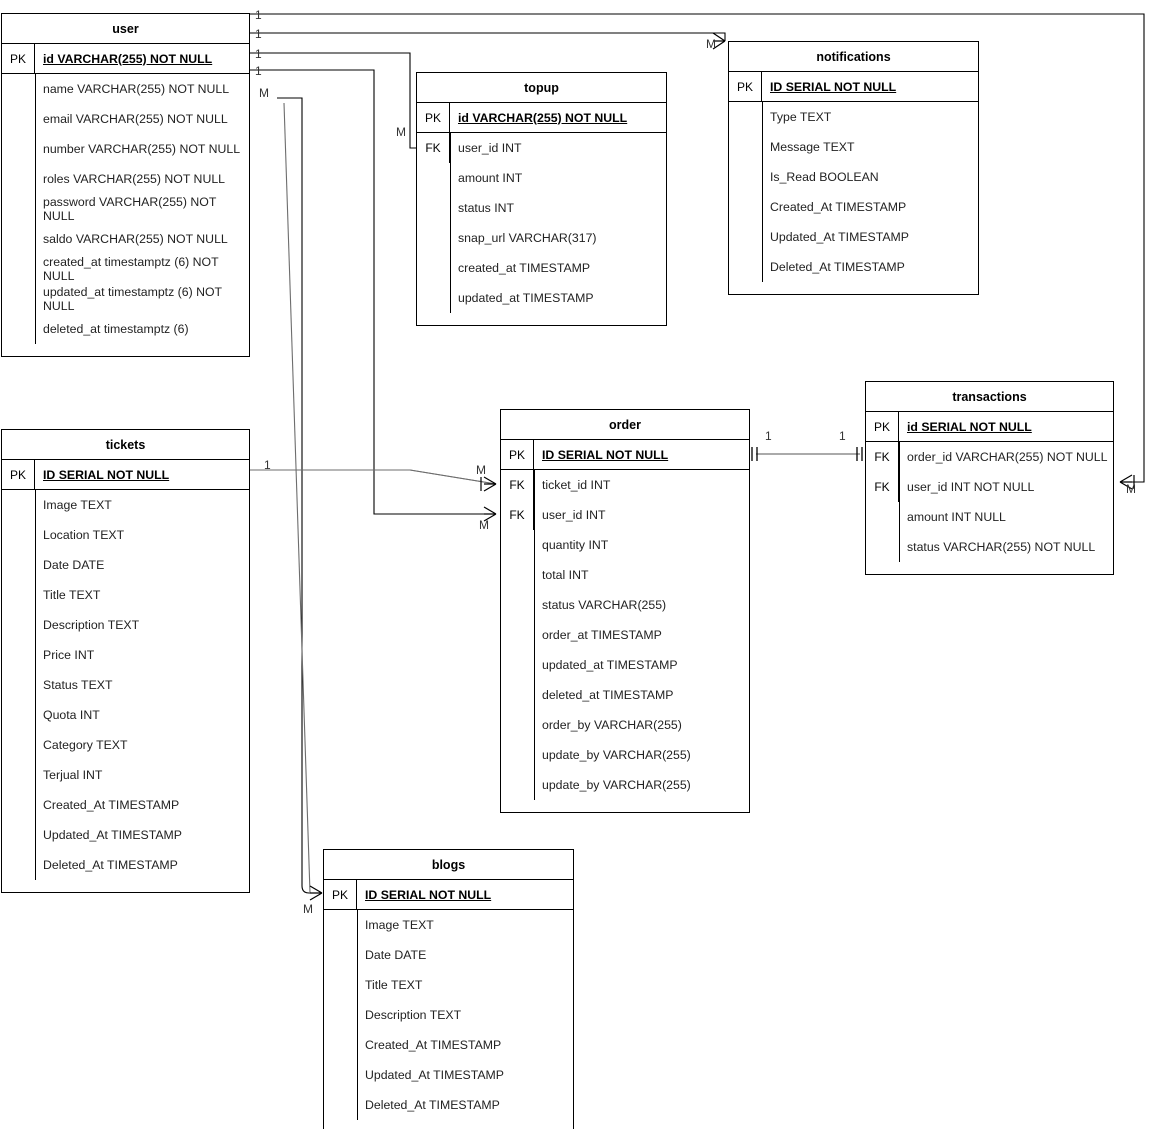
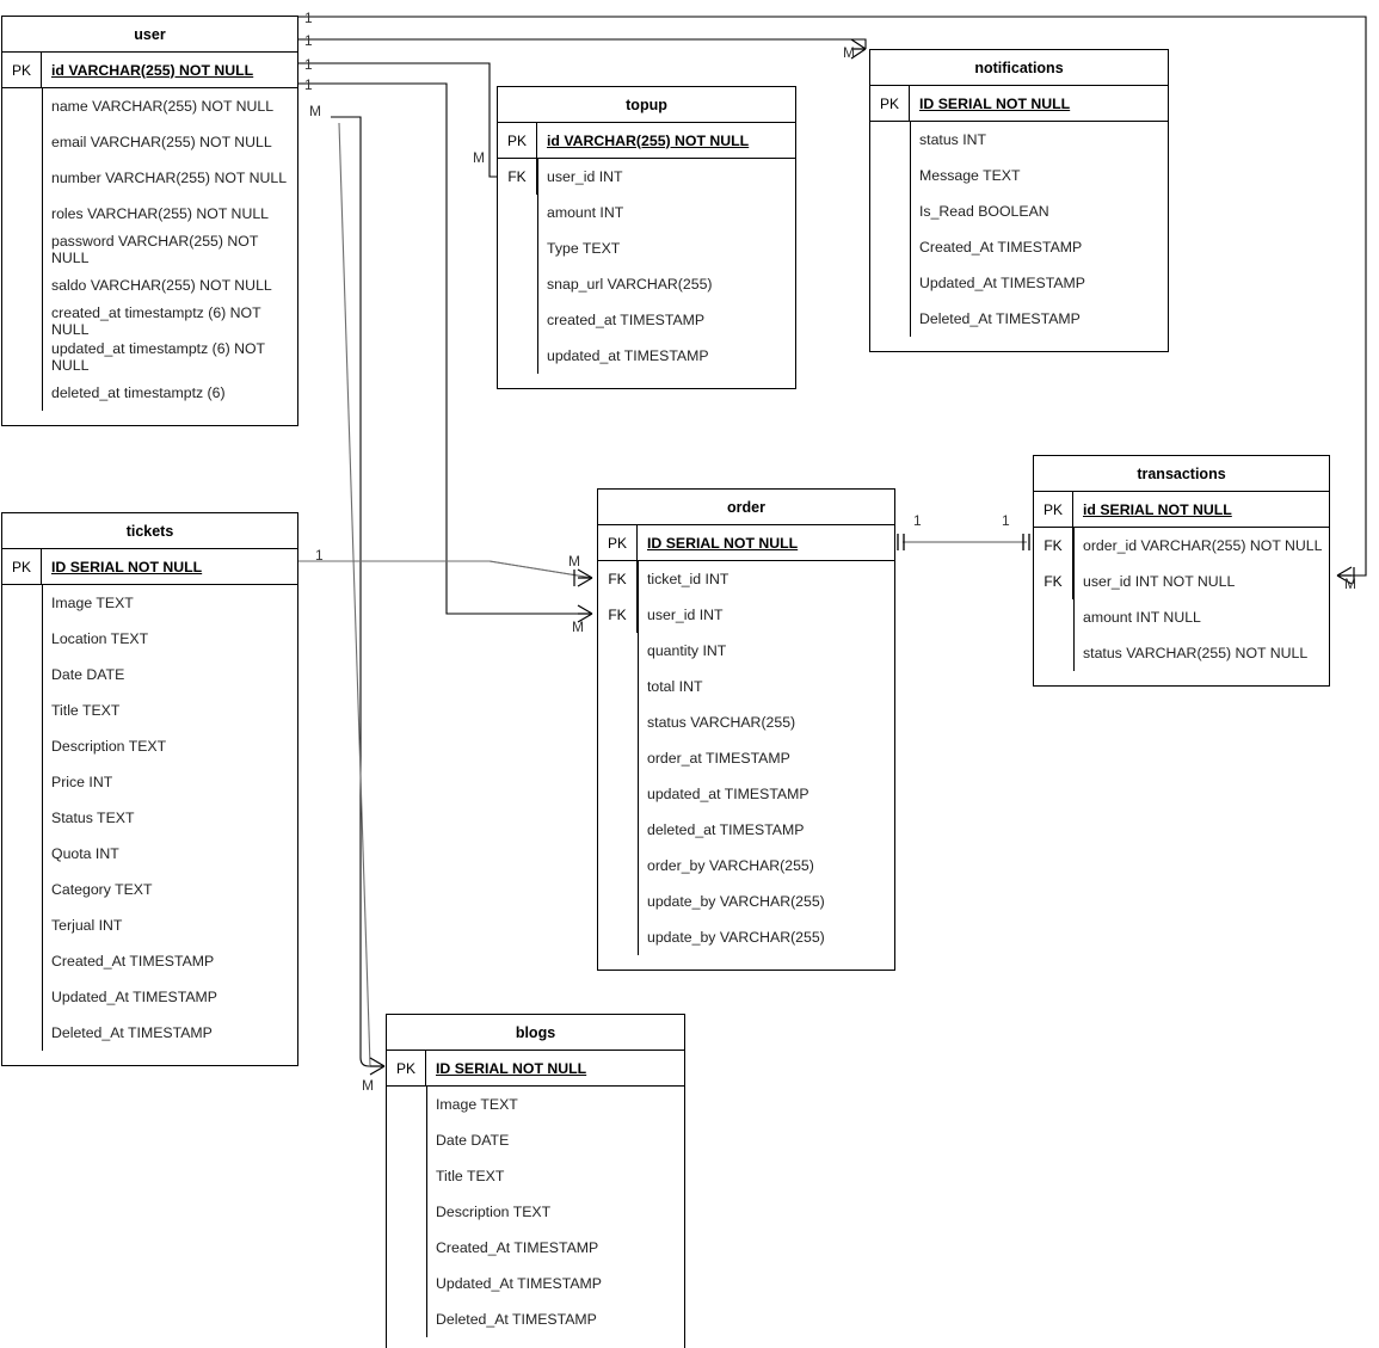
  1
  1
  1
  1
  M
  M
  M
  M
  M
  1
  1
  1
  M
  M
  user
  PK
  id VARCHAR(255) NOT NULL
  name VARCHAR(255) NOT NULL
  email VARCHAR(255) NOT NULL
  number VARCHAR(255) NOT NULL
  roles VARCHAR(255) NOT NULL
  password VARCHAR(255) NOT NULL
  saldo VARCHAR(255) NOT NULL
  created_at timestamptz (6) NOT NULL
  updated_at timestamptz (6) NOT NULL
  deleted_at timestamptz (6)
  topup
  PK
  id VARCHAR(255) NOT NULL
  FK
  user_id INT
  amount INT
- status INT
+ Type TEXT
- snap_url VARCHAR(317)
+ snap_url VARCHAR(255)
  created_at TIMESTAMP
  updated_at TIMESTAMP
  notifications
  PK
  ID SERIAL NOT NULL
- Type TEXT
+ status INT
  Message TEXT
  Is_Read BOOLEAN
  Created_At TIMESTAMP
  Updated_At TIMESTAMP
  Deleted_At TIMESTAMP
  transactions
  PK
  id SERIAL NOT NULL
  FK
  order_id VARCHAR(255) NOT NULL
  FK
  user_id INT NOT NULL
  amount INT NULL
  status VARCHAR(255) NOT NULL
  tickets
  PK
  ID SERIAL NOT NULL
  Image TEXT
  Location TEXT
  Date DATE
  Title TEXT
  Description TEXT
  Price INT
  Status TEXT
  Quota INT
  Category TEXT
  Terjual INT
  Created_At TIMESTAMP
  Updated_At TIMESTAMP
  Deleted_At TIMESTAMP
  order
  PK
  ID SERIAL NOT NULL
  FK
  ticket_id INT
  FK
  user_id INT
  quantity INT
  total INT
  status VARCHAR(255)
  order_at TIMESTAMP
  updated_at TIMESTAMP
  deleted_at TIMESTAMP
  order_by VARCHAR(255)
  update_by VARCHAR(255)
  update_by VARCHAR(255)
  blogs
  PK
  ID SERIAL NOT NULL
  Image TEXT
  Date DATE
  Title TEXT
  Description TEXT
  Created_At TIMESTAMP
  Updated_At TIMESTAMP
  Deleted_At TIMESTAMP
